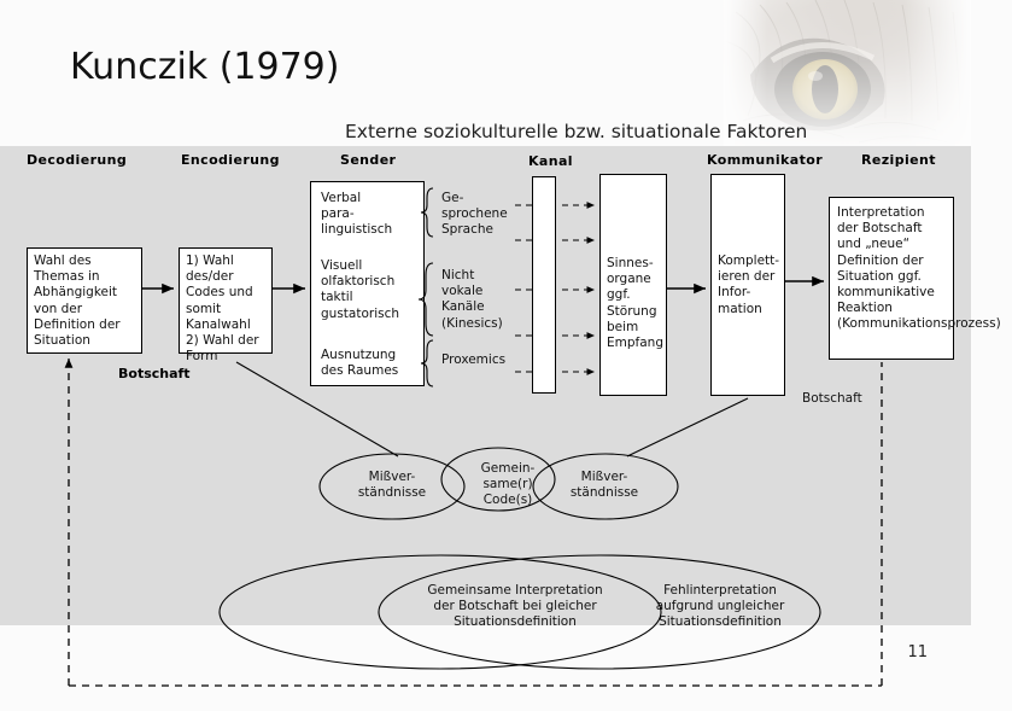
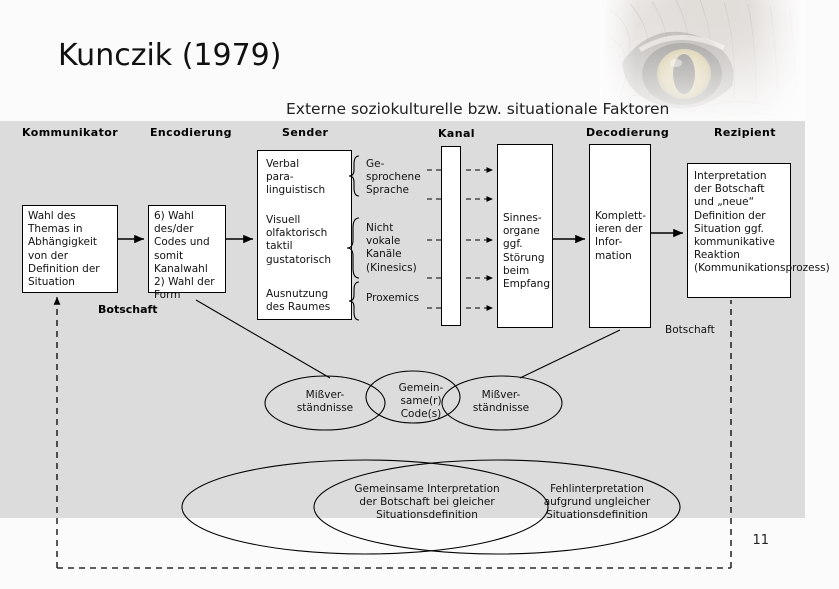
  Kunczik (1979)
  Externe soziokulturelle bzw. situationale Faktoren
- Decodierung
+ Kommunikator
  Encodierung
  Sender
  Kanal
- Kommunikator
+ Decodierung
  Rezipient
  Wahl des Themas in Abhängigkeit von der Definition der Situation
- 1) Wahl des/der Codes und somit Kanalwahl 2) Wahl der Form
+ 6) Wahl des/der Codes und somit Kanalwahl 2) Wahl der Form
  Verbal
  para-
  linguistisch
  Visuell
  olfaktorisch
  taktil
  gustatorisch
  Ausnutzung
  des Raumes
  Ge-
  sprochene
  Sprache
  Nicht
  vokale
  Kanäle
  (Kinesics)
  Proxemics
  Sinnes- organe ggf. Störung beim Empfang
  Komplett- ieren der Infor- mation
  Interpretation der Botschaft und „neue“ Definition der Situation ggf. kommunikative Reaktion (Kommunikationspr
  Botschaft
  Botschaft
  Mißver-
  ständnisse
  Gemein-
  same(r)
  Code(s)
  Mißver-
  ständnisse
  Gemeinsame Interpretation
  der Botschaft bei gleicher
  Situationsdefinition
  Fehlinterpretation
  ufgrund ungleicher
  Situationsdefinition
  11
